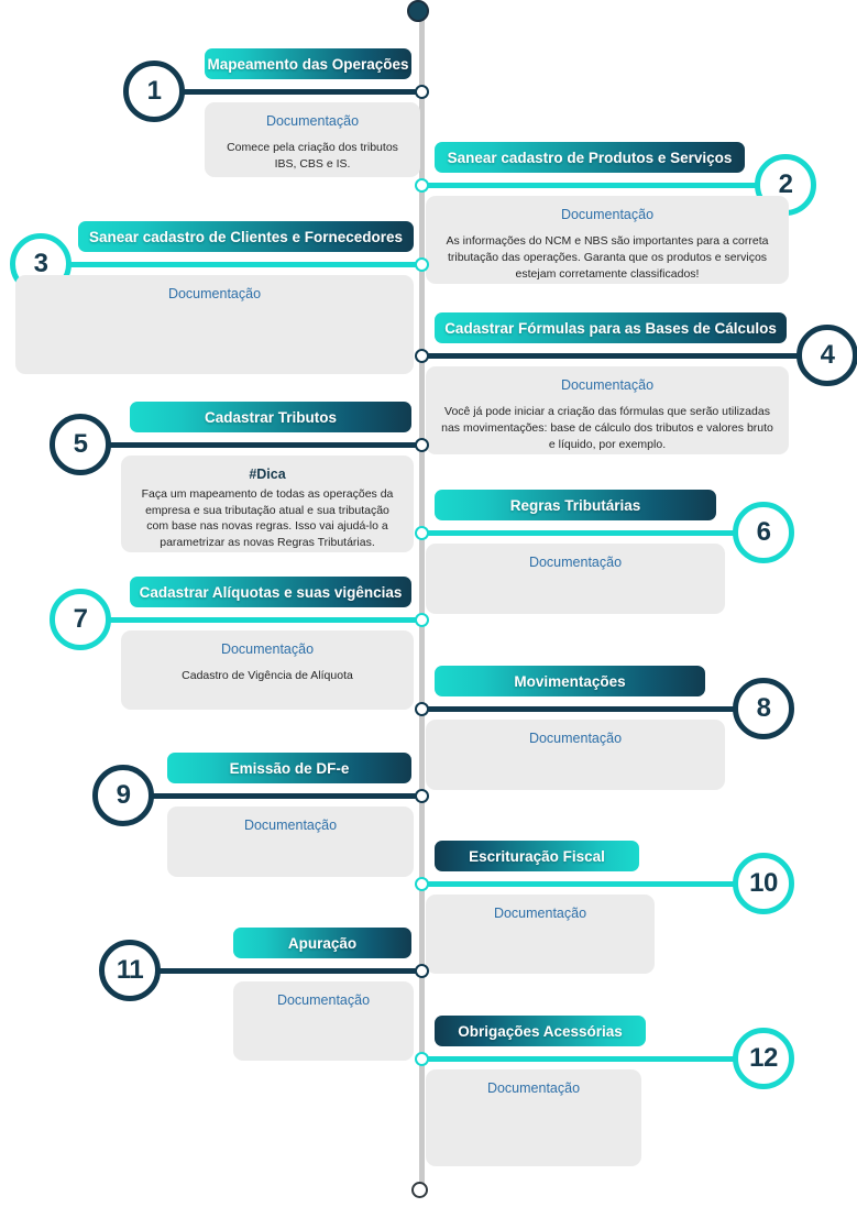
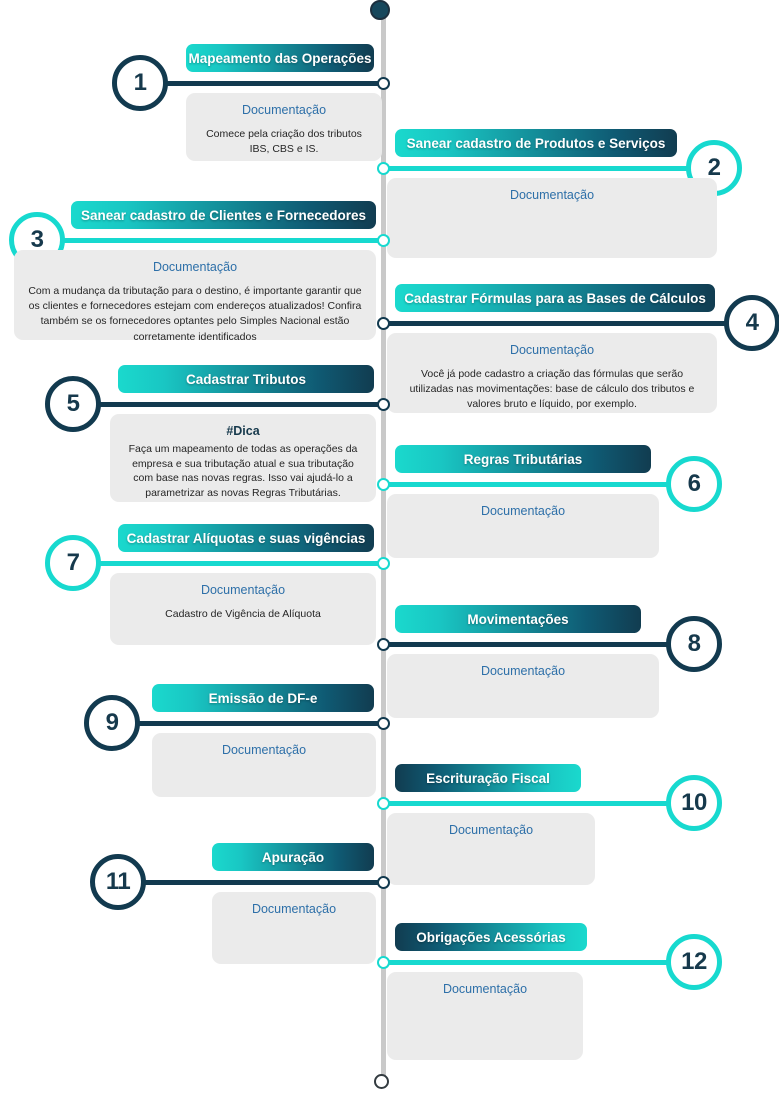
  1
  Mapeamento das Operações
  Documentação
  Comece pela criação dos tributos IBS, CBS e IS.
  2
  Sanear cadastro de Produtos e Serviços
  Documentação
- As informações do NCM e NBS são importantes para a correta tributação das operações. Garanta que os produtos e serviços estejam corretamente classificados!
  3
  Sanear cadastro de Clientes e Fornecedores
  Documentação
+ Com a mudança da tributação para o destino, é importante garantir que os clientes e fornecedores estejam com endereços atualizados! Confira também se os fornecedores optantes pelo Simples Nacional estão corretamente identificados
  4
  Cadastrar Fórmulas para as Bases de Cálculos
  Documentação
- Você já pode iniciar a criação das fórmulas que serão utilizadas nas movimentações: base de cálculo dos tributos e valores bruto e líquido, por exemplo.
+ Você já pode cadastro a criação das fórmulas que serão utilizadas nas movimentações: base de cálculo dos tributos e valores bruto e líquido, por exemplo.
  5
  Cadastrar Tributos
  #Dica
  Faça um mapeamento de todas as operações da empresa e sua tributação atual e sua tributação com base nas novas regras. Isso vai ajudá-lo a parametrizar as novas Regras Tributárias.
  6
  Regras Tributárias
  Documentação
  7
  Cadastrar Alíquotas e suas vigências
  Documentação
  Cadastro de Vigência de Alíquota
  8
  Movimentações
  Documentação
  9
  Emissão de DF-e
  Documentação
  10
  Escrituração Fiscal
  Documentação
  11
  Apuração
  Documentação
  12
  Obrigações Acessórias
  Documentação
